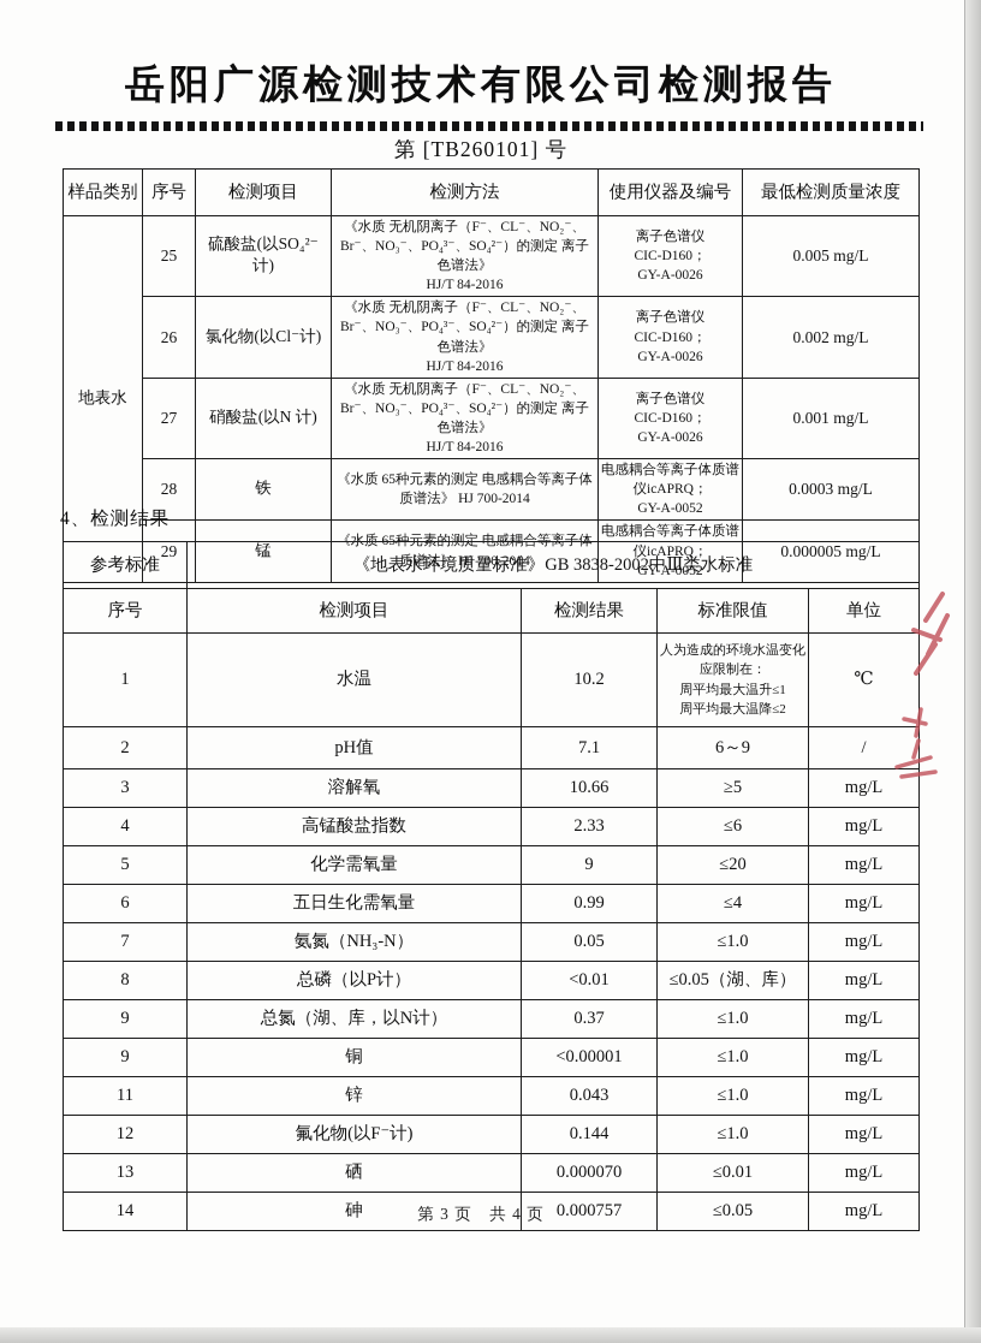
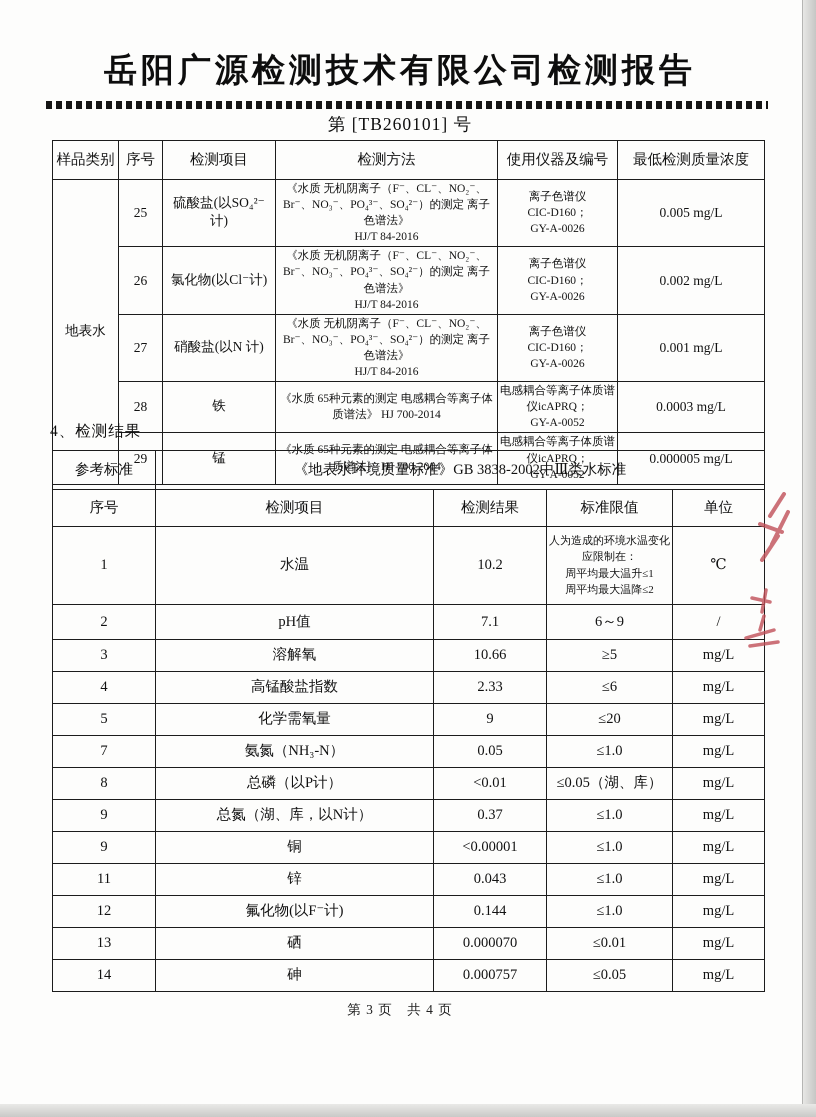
  岳阳广源检测技术有限公司检测报告
  第 [TB260101] 号
  样品类别	序号	检测项目	检测方法	使用仪器及编号	最低检测质量浓度
  地表水	25	硫酸盐(以SO₄²⁻计)	《水质 无机阴离子（F⁻、CL⁻、NO₂⁻、Br⁻、NO₃⁻、PO₄³⁻、SO₄²⁻）的测定 离子色谱法》 HJ/T 84-2016	离子色谱仪 CIC-D160； GY-A-0026	0.005 mg/L
  26	氯化物(以Cl⁻计)	《水质 无机阴离子（F⁻、CL⁻、NO₂⁻、Br⁻、NO₃⁻、PO₄³⁻、SO₄²⁻）的测定 离子色谱法》 HJ/T 84-2016	离子色谱仪 CIC-D160； GY-A-0026	0.002 mg/L
  27	硝酸盐(以N 计)	《水质 无机阴离子（F⁻、CL⁻、NO₂⁻、Br⁻、NO₃⁻、PO₄³⁻、SO₄²⁻）的测定 离子色谱法》 HJ/T 84-2016	离子色谱仪 CIC-D160； GY-A-0026	0.001 mg/L
  28	铁	《水质 65种元素的测定 电感耦合等离子体质谱法》 HJ 700-2014	电感耦合等离子体质谱仪icAPRQ； GY-A-0052	0.0003 mg/L
  29	锰	《水质 65种元素的测定 电感耦合等离子体质谱法》 HJ 700-2014	电感耦合等离子体质谱仪icAPRQ； GY-A-0052	0.000005 mg/L
  4、检测结果
  参考标准	《地表水环境质量标准》GB 3838-2002中Ⅲ类水标准
  序号	检测项目	检测结果	标准限值	单位
  1	水温	10.2	人为造成的环境水温变化应限制在： 周平均最大温升≤1 周平均最大温降≤2	℃
  2	pH值	7.1	6～9	/
  3	溶解氧	10.66	≥5	mg/L
  4	高锰酸盐指数	2.33	≤6	mg/L
  5	化学需氧量	9	≤20	mg/L
- 6	五日生化需氧量	0.99	≤4	mg/L
  7	氨氮（NH₃-N）	0.05	≤1.0	mg/L
  8	总磷（以P计）	<0.01	≤0.05（湖、库）	mg/L
  9	总氮（湖、库，以N计）	0.37	≤1.0	mg/L
  9	铜	<0.00001	≤1.0	mg/L
  11	锌	0.043	≤1.0	mg/L
  12	氟化物(以F⁻计)	0.144	≤1.0	mg/L
  13	硒	0.000070	≤0.01	mg/L
  14	砷	0.000757	≤0.05	mg/L
  第 3 页 共 4 页
